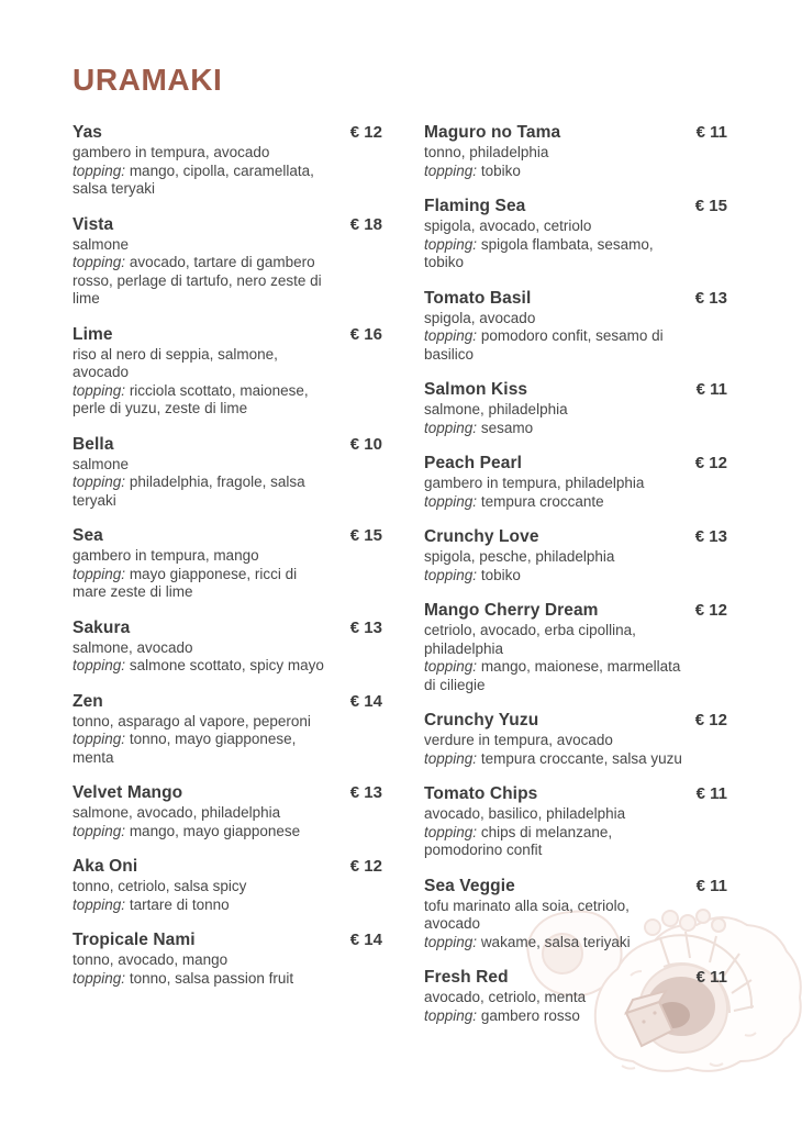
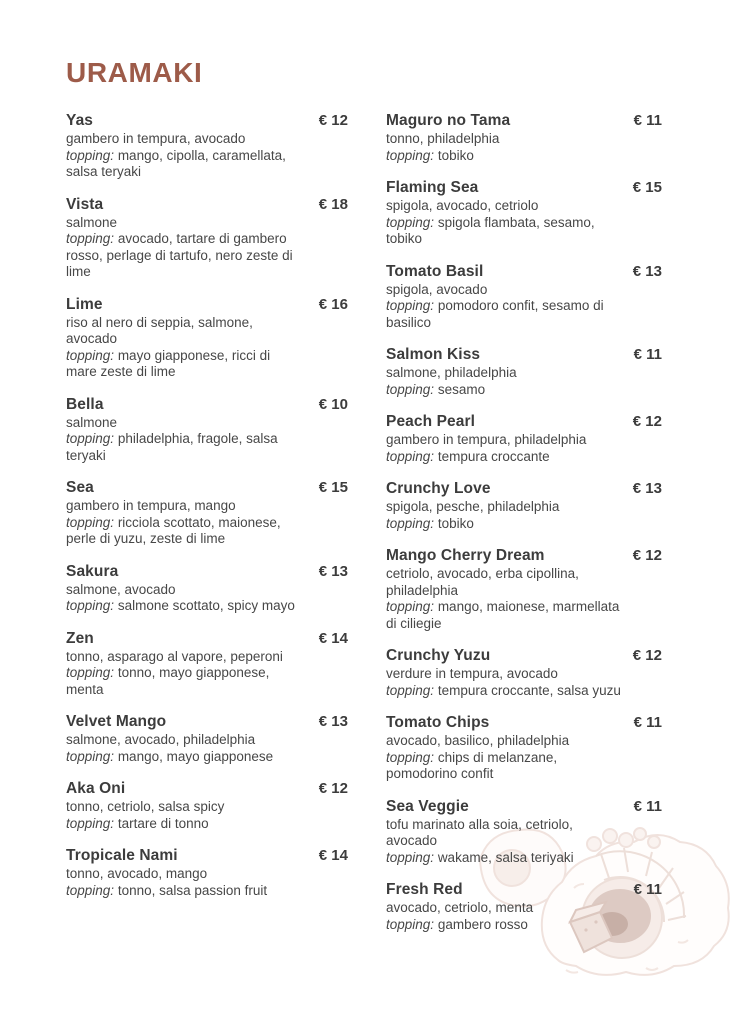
  URAMAKI
  Yas
  € 12
  gambero in tempura, avocado
  topping: mango, cipolla, caramellata, salsa teryaki
  Vista
  € 18
  salmone
  topping: avocado, tartare di gambero rosso, perlage di tartufo, nero zeste di lime
  Lime
  € 16
  riso al nero di seppia, salmone, avocado
- topping: ricciola scottato, maionese, perle di yuzu, zeste di lime
+ topping: mayo giapponese, ricci di mare zeste di lime
  Bella
  € 10
  salmone
  topping: philadelphia, fragole, salsa teryaki
  Sea
  € 15
  gambero in tempura, mango
- topping: mayo giapponese, ricci di mare zeste di lime
+ topping: ricciola scottato, maionese, perle di yuzu, zeste di lime
  Sakura
  € 13
  salmone, avocado
  topping: salmone scottato, spicy mayo
  Zen
  € 14
  tonno, asparago al vapore, peperoni
  topping: tonno, mayo giapponese, menta
  Velvet Mango
  € 13
  salmone, avocado, philadelphia
  topping: mango, mayo giapponese
  Aka Oni
  € 12
  tonno, cetriolo, salsa spicy
  topping: tartare di tonno
  Tropicale Nami
  € 14
  tonno, avocado, mango
  topping: tonno, salsa passion fruit
  Maguro no Tama
  € 11
  tonno, philadelphia
  topping: tobiko
  Flaming Sea
  € 15
  spigola, avocado, cetriolo
  topping: spigola flambata, sesamo, tobiko
  Tomato Basil
  € 13
  spigola, avocado
  topping: pomodoro confit, sesamo di basilico
  Salmon Kiss
  € 11
  salmone, philadelphia
  topping: sesamo
  Peach Pearl
  € 12
  gambero in tempura, philadelphia
  topping: tempura croccante
  Crunchy Love
  € 13
  spigola, pesche, philadelphia
  topping: tobiko
  Mango Cherry Dream
  € 12
  cetriolo, avocado, erba cipollina, philadelphia
  topping: mango, maionese, marmellata di ciliegie
  Crunchy Yuzu
  € 12
  verdure in tempura, avocado
  topping: tempura croccante, salsa yuzu
  Tomato Chips
  € 11
  avocado, basilico, philadelphia
  topping: chips di melanzane, pomodorino confit
  Sea Veggie
  € 11
  tofu marinato alla soia, cetriolo, avocado
  topping: wakame, salsa teriyaki
  Fresh Red
  € 11
  avocado, cetriolo, menta
  topping: gambero rosso
